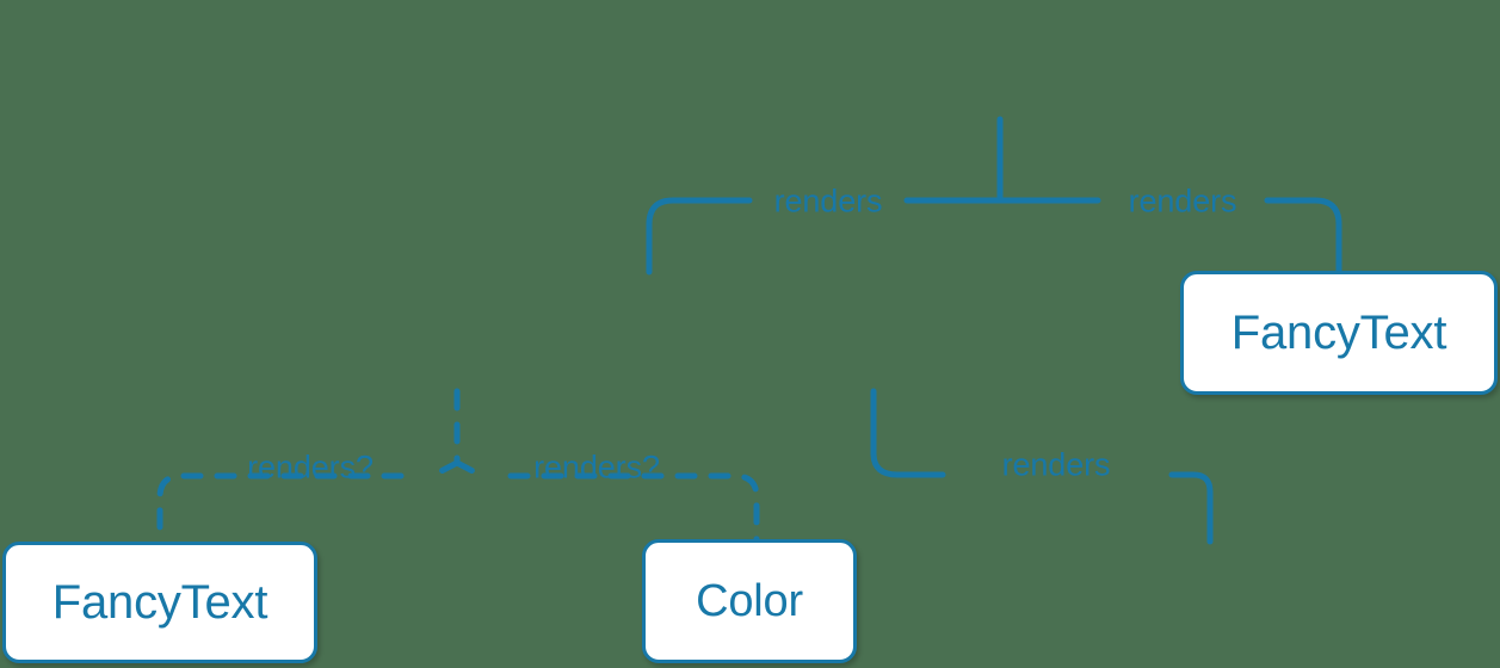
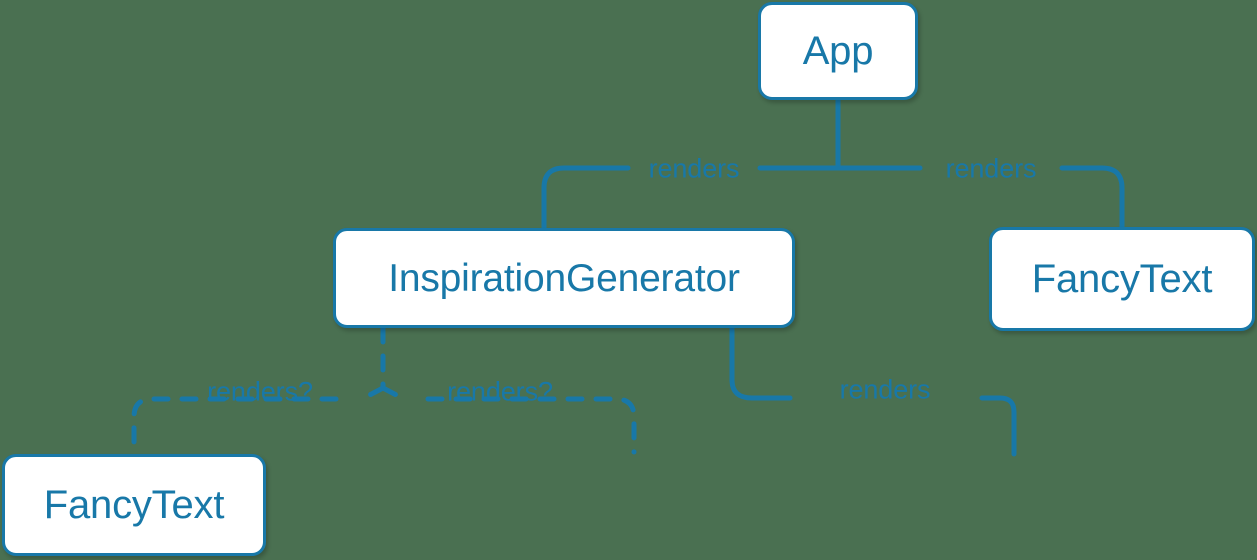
+ App
+ InspirationGenerator
  FancyText
  FancyText
- Color
  renders
  renders
  renders?
  renders?
  renders
